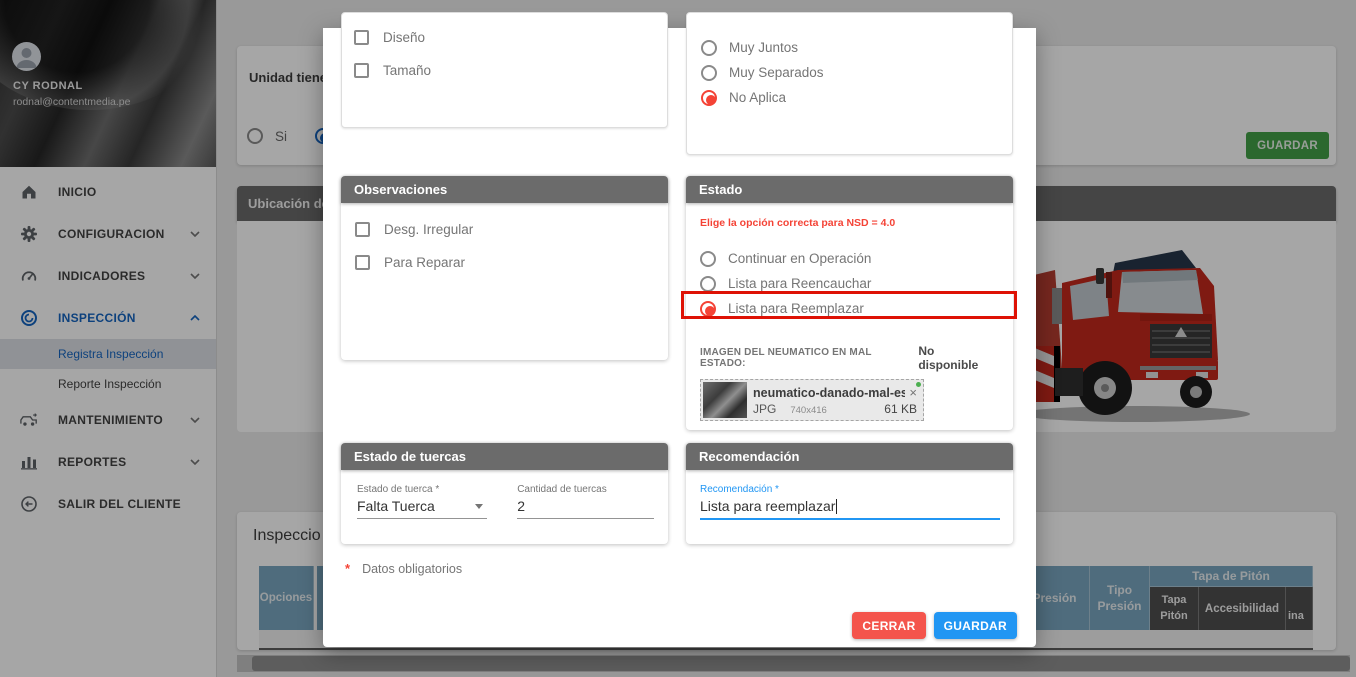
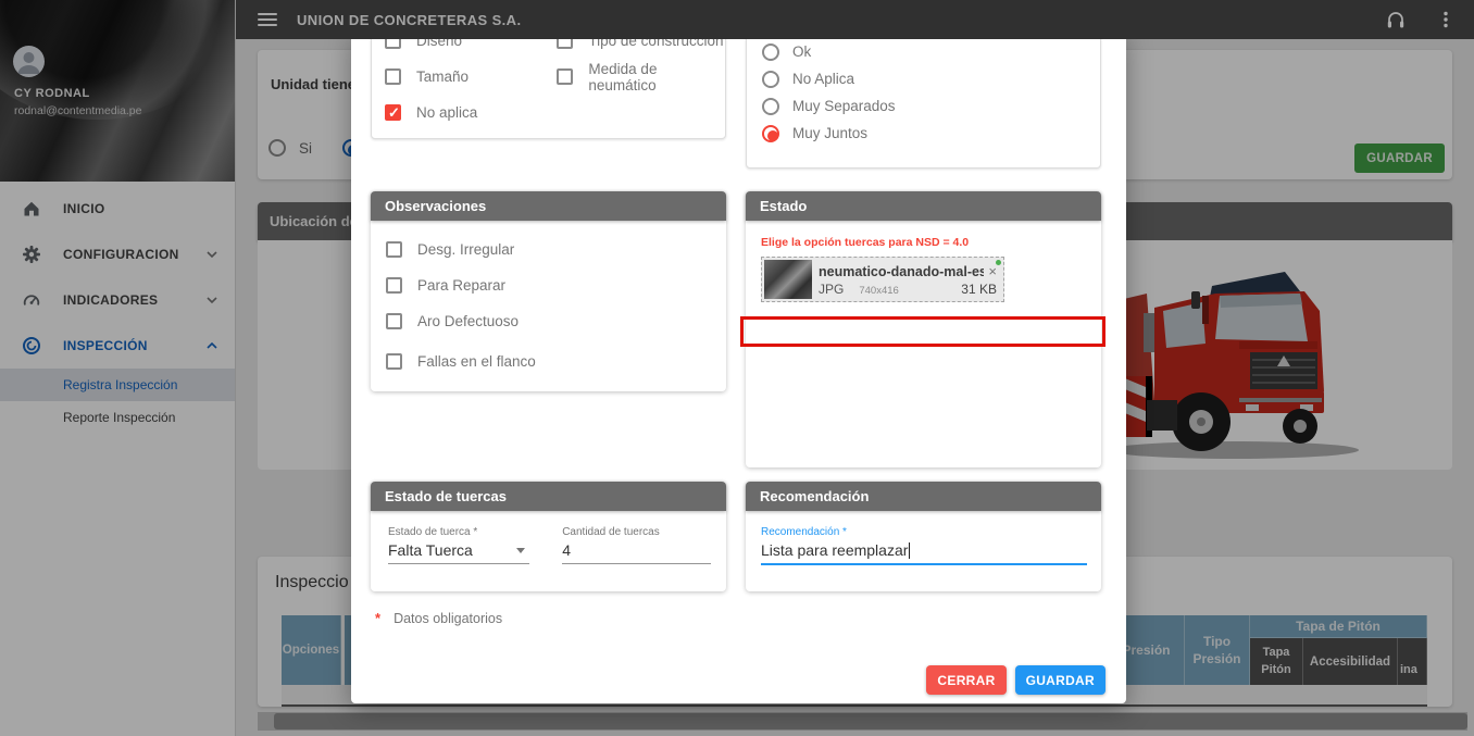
  CY RODNAL
  rodnal@contentmedia.pe
  INICIO
  CONFIGURACION
  INDICADORES
  INSPECCIÓN
  Registra Inspección
  Reporte Inspección
- MANTENIMIENTO
- REPORTES
- SALIR DEL CLIENTE
  Unidad tien
  Si
  GUARDAR
  Ubicación d
  Inspeccio
  Opciones
  Presión
  Tipo Presión
  Tapa de Pitón
  Tapa Pitón
  Accesibilidad
  ina
  Diseño
  Tamaño
+ No aplica
+ Tipo de construcción
+ Medida de neumático
+ Ok
- Muy Juntos
+ No Aplica
  Muy Separados
- No Aplica
+ Muy Juntos
  Observaciones
  Desg. Irregular
  Para Reparar
+ Aro Defectuoso
+ Fallas en el flanco
  Estado
- Elige la opción correcta para NSD = 4.0
+ Elige la opción tuercas para NSD = 4.0
- Continuar en Operación
- Lista para Reencauchar
- Lista para Reemplazar
- IMAGEN DEL NEUMATICO EN MAL ESTADO:
- No disponible
  neumatico-danado-mal-es
  ×
  JPG
  740x416
- 61 KB
+ 31 KB
  Estado de tuercas
  Estado de tuerca *
  Falta Tuerca
  Cantidad de tuercas
- 2
+ 4
  Recomendación
  Recomendación *
  Lista para reemplazar
  *
  Datos obligatorios
  CERRAR
  GUARDAR
+ UNION DE CONCRETERAS S.A.
